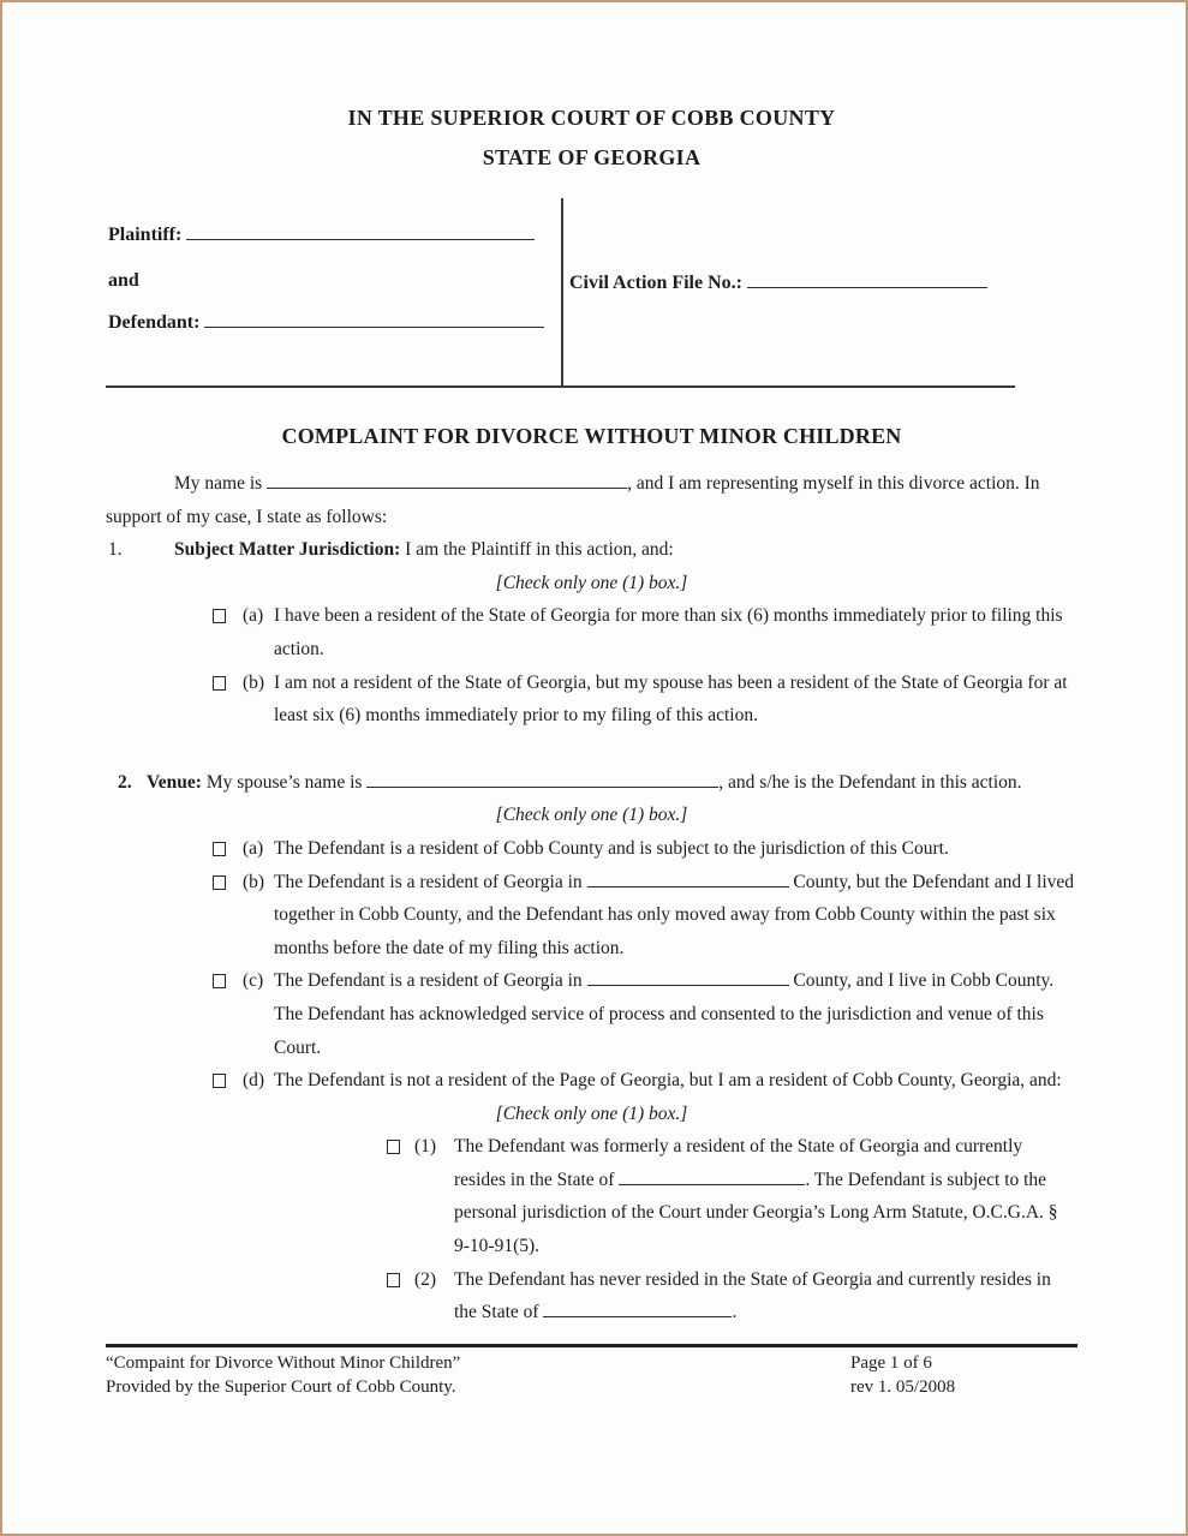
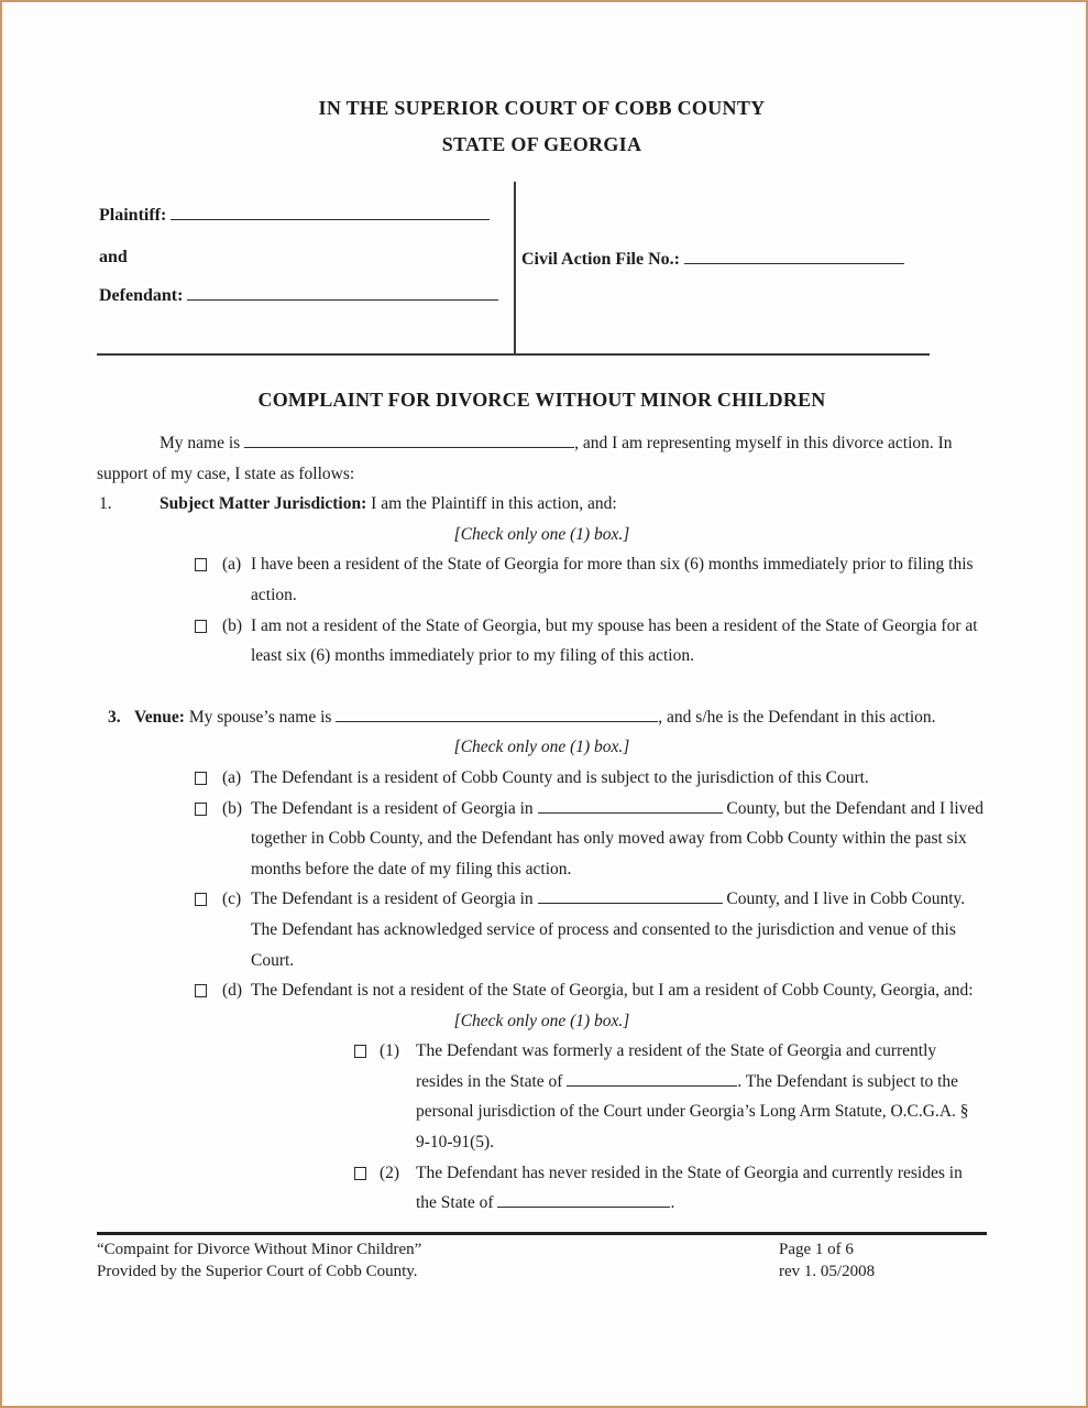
  IN THE SUPERIOR COURT OF COBB COUNTY
  STATE OF GEORGIA
  Plaintiff:
  and
  Defendant:
  Civil Action File No.:
  COMPLAINT FOR DIVORCE WITHOUT MINOR CHILDREN
  My name is , and I am representing myself in this divorce action. In support of my case, I state as follows:
  1.
  Subject Matter Jurisdiction: I am the Plaintiff in this action, and:
  [Check only one (1) box.]
  (a)
  I have been a resident of the State of Georgia for more than six (6) months immediately prior to filing this action.
  (b)
  I am not a resident of the State of Georgia, but my spouse has been a resident of the State of Georgia for at least six (6) months immediately prior to my filing of this action.
- 2.
+ 3.
  Venue: My spouse’s name is , and s/he is the Defendant in this action.
  [Check only one (1) box.]
  (a)
  The Defendant is a resident of Cobb County and is subject to the jurisdiction of this Court.
  (b)
  The Defendant is a resident of Georgia in County, but the Defendant and I lived together in Cobb County, and the Defendant has only moved away from Cobb County within the past six months before the date of my filing this action.
  (c)
  The Defendant is a resident of Georgia in County, and I live in Cobb County. The Defendant has acknowledged service of process and consented to the jurisdiction and venue of this Court.
  (d)
- The Defendant is not a resident of the Page of Georgia, but I am a resident of Cobb County, Georgia, and:
+ The Defendant is not a resident of the State of Georgia, but I am a resident of Cobb County, Georgia, and:
  [Check only one (1) box.]
  (1)
  The Defendant was formerly a resident of the State of Georgia and currently resides in the State of . The Defendant is subject to the personal jurisdiction of the Court under Georgia’s Long Arm Statute, O.C.G.A. § 9-10-91(5).
  (2)
  The Defendant has never resided in the State of Georgia and currently resides in the State of .
  “Compaint for Divorce Without Minor Children”
  Provided by the Superior Court of Cobb County.
  Page 1 of 6
  rev 1. 05/2008
